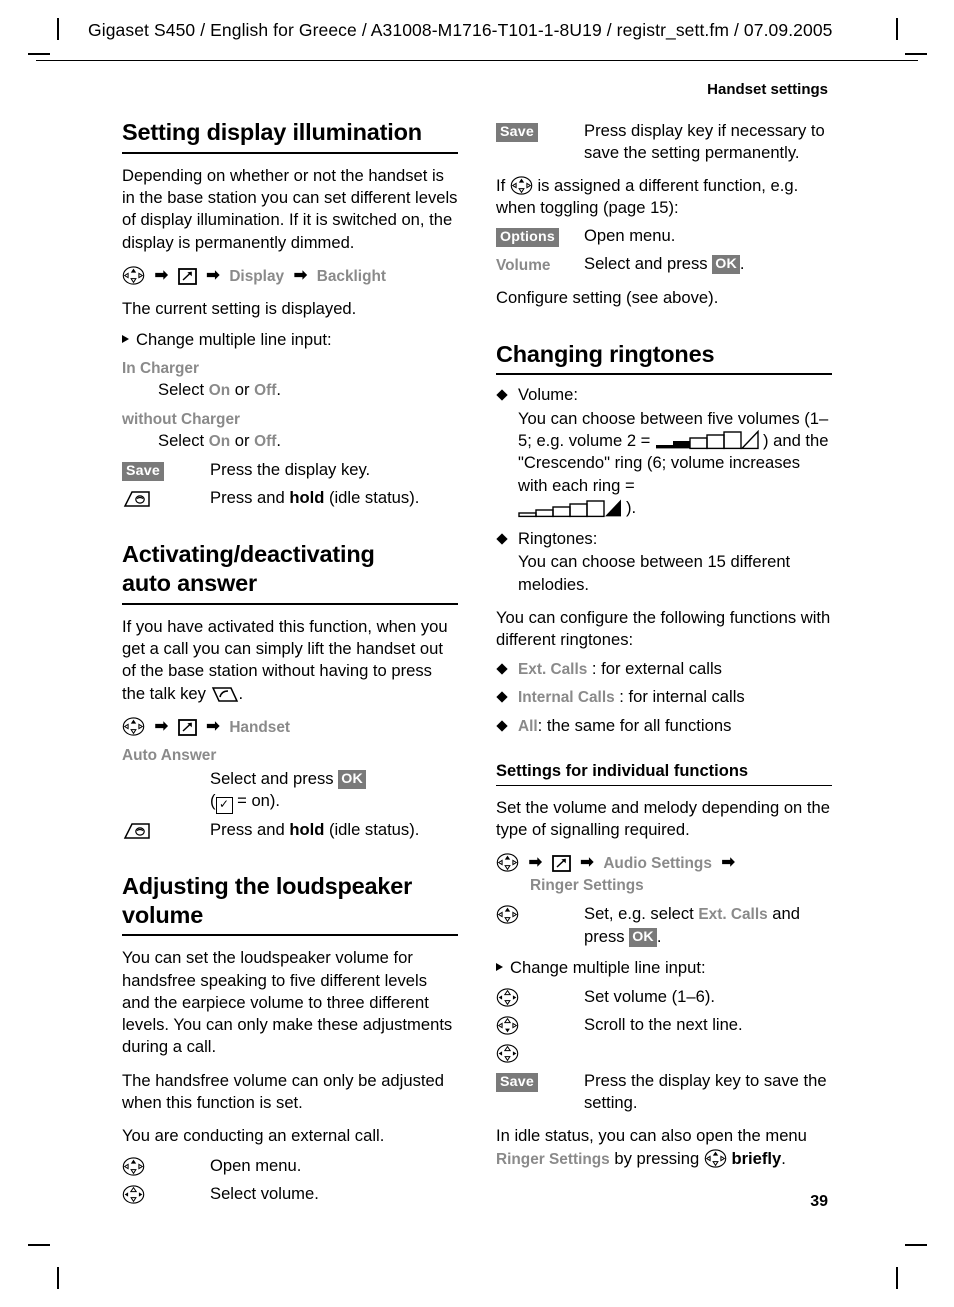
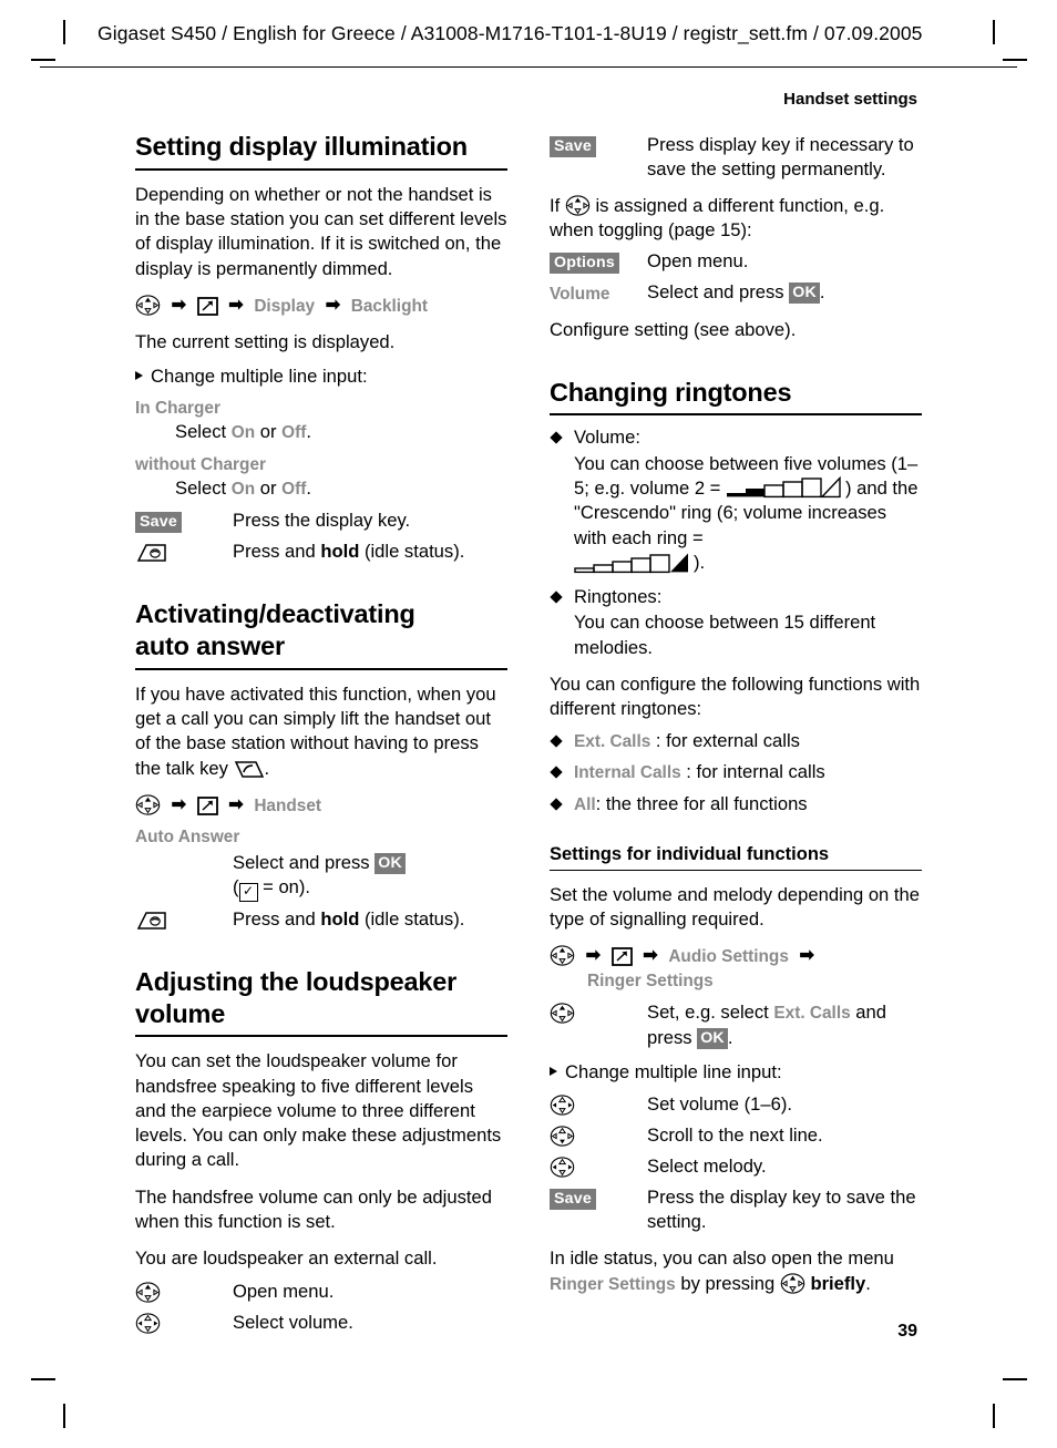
  Gigaset S450 / English for Greece / A31008-M1716-T101-1-8U19 / registr_sett.fm / 07.09.2005
  Handset settings
  Setting display illumination
  Depending on whether or not the handset is in the base station you can set different levels of display illumination. If it is switched on, the display is permanently dimmed.
  ➡ ➡ Display ➡ Backlight
  The current setting is displayed.
  Change multiple line input:
  In Charger
  Select On or Off.
  without Charger
  Select On or Off.
  Save
  Press the display key.
  Press and hold (idle status).
  Activating/deactivating
  auto answer
  If you have activated this function, when you get a call you can simply lift the handset out of the base station without having to press the talk key .
  ➡ ➡ Handset
  Auto Answer
  Select and press OK
  ( ✓ = on).
  Press and hold (idle status).
  Adjusting the loudspeaker
  volume
  You can set the loudspeaker volume for handsfree speaking to five different levels and the earpiece volume to three different levels. You can only make these adjustments during a call.
  The handsfree volume can only be adjusted when this function is set.
- You are conducting an external call.
+ You are loudspeaker an external call.
  Open menu.
  Select volume.
  Save
  Press display key if necessary to save the setting permanently.
  If is assigned a different function, e.g. when toggling (page 15):
  Options
  Open menu.
  Volume
  Select and press OK .
  Configure setting (see above).
  Changing ringtones
  Volume:
  You can choose between five volumes (1–5; e.g. volume 2 = ) and the "Crescendo" ring (6; volume increases with each ring =
  ).
  Ringtones:
  You can choose between 15 different melodies.
  You can configure the following functions with different ringtones:
  Ext. Calls : for external calls
  Internal Calls : for internal calls
- All: the same for all functions
+ All: the three for all functions
  Settings for individual functions
  Set the volume and melody depending on the type of signalling required.
  ➡ ➡ Audio Settings ➡
  Ringer Settings
  Set, e.g. select Ext. Calls and press OK .
  Change multiple line input:
  Set volume (1–6).
  Scroll to the next line.
+ Select melody.
  Save
  Press the display key to save the setting.
  In idle status, you can also open the menu Ringer Settings by pressing briefly.
  39
